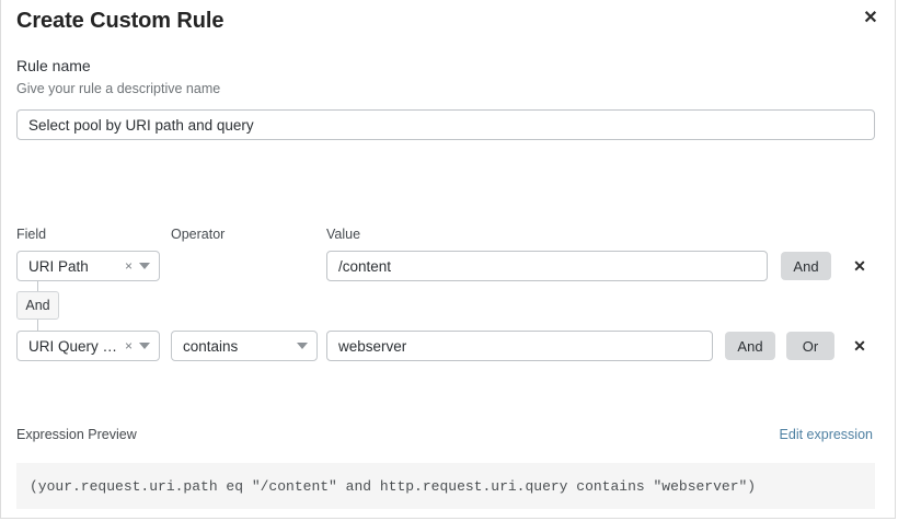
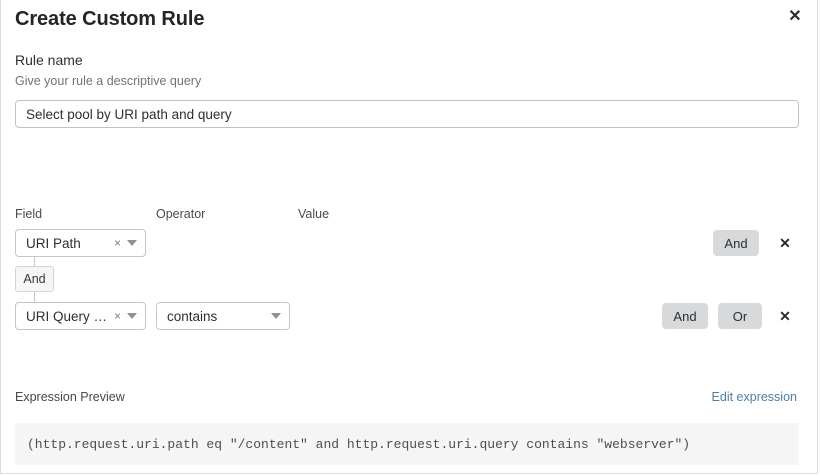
  Create Custom Rule
  ✕
  Rule name
- Give your rule a descriptive name
+ Give your rule a descriptive query
  Select pool by URI path and query
  Field
  Operator
  Value
  URI Path
  ×
- /content
  And
  ✕
  And
  URI Query St.
  ×
  contains
- webserver
  And
  Or
  ✕
  Expression Preview
  Edit expression
- (your.request.uri.path eq "/content" and http.request.uri.query contains "webserver")
+ (http.request.uri.path eq "/content" and http.request.uri.query contains "webserver")
